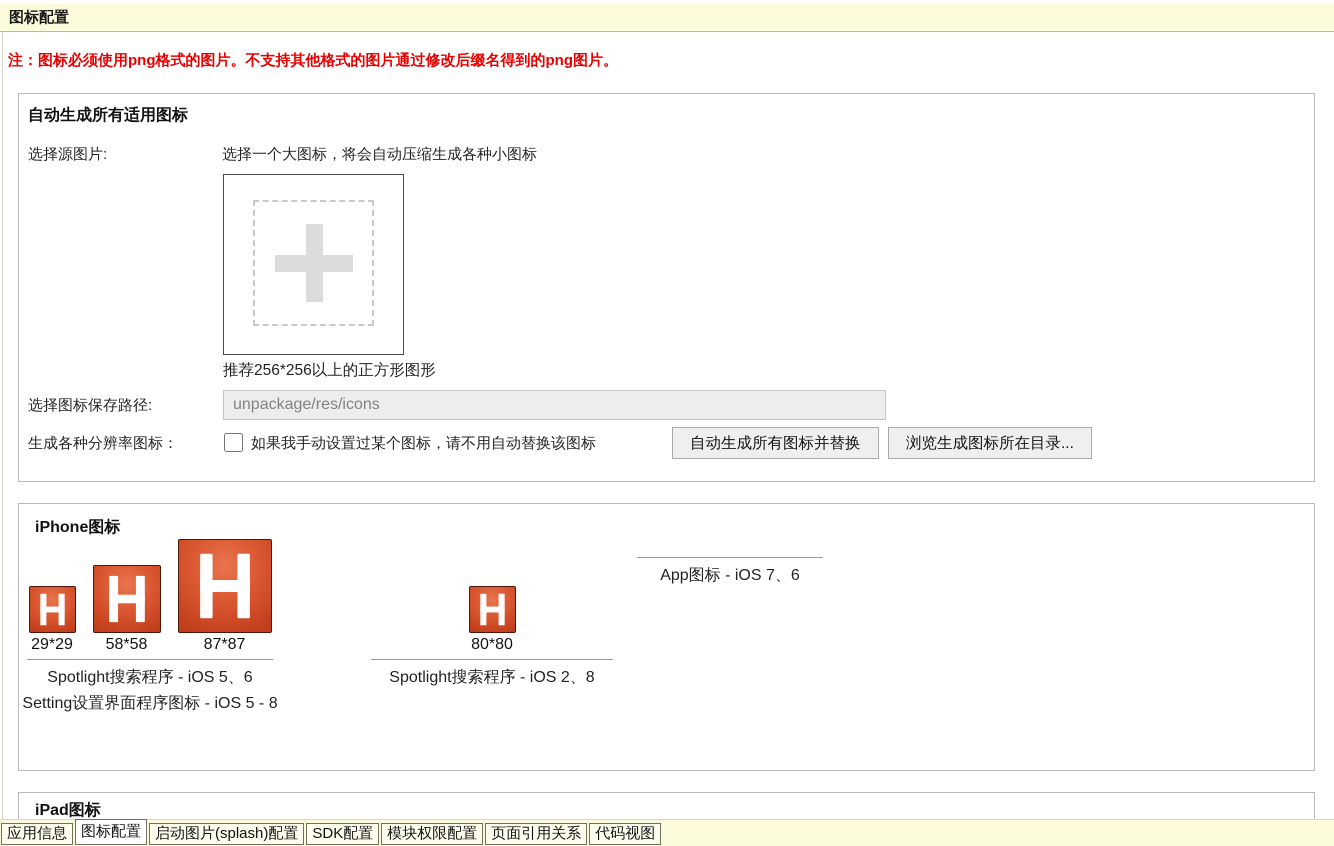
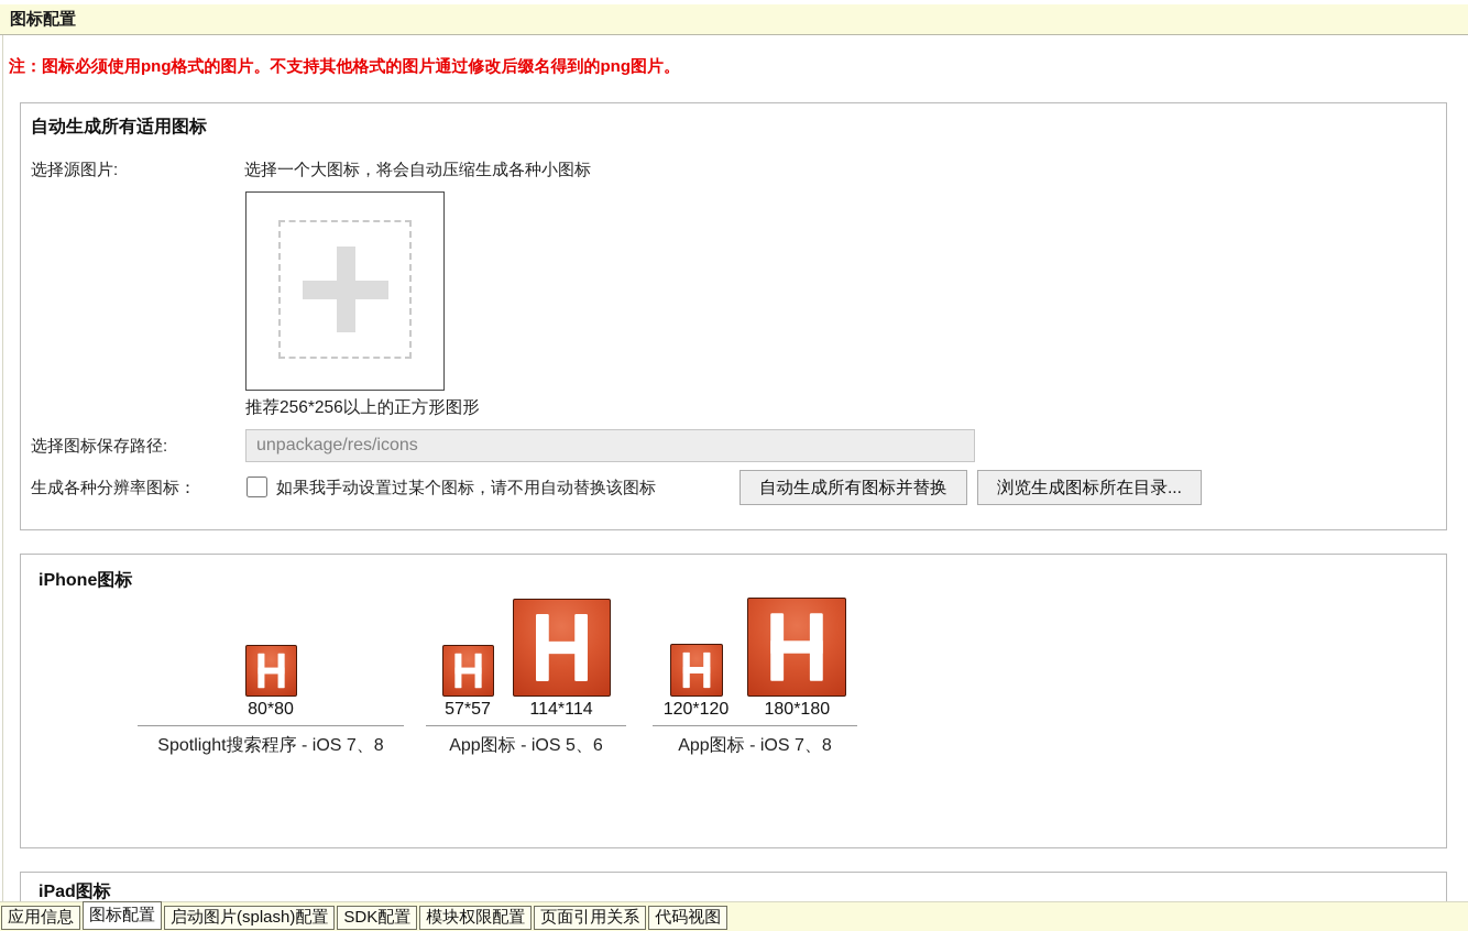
  图标配置
  注：图标必须使用png格式的图片。不支持其他格式的图片通过修改后缀名得到的png图片。
  自动生成所有适用图标
  选择源图片:
  选择一个大图标，将会自动压缩生成各种小图标
  推荐256*256以上的正方形图形
  选择图标保存路径:
  unpackage/res/icons
  生成各种分辨率图标：
  如果我手动设置过某个图标，请不用自动替换该图标
  自动生成所有图标并替换
  浏览生成图标所在目录...
  iPhone图标
- 29*29
- 58*58
- 87*87
- Spotlight搜索程序 - iOS 5、6
- Setting设置界面程序图标 - iOS 5 - 8
  80*80
- Spotlight搜索程序 - iOS 2、8
+ Spotlight搜索程序 - iOS 7、8
+ 57*57
+ 114*114
+ App图标 - iOS 5、6
+ 120*120
+ 180*180
- App图标 - iOS 7、6
+ App图标 - iOS 7、8
  iPad图标
  应用信息
  图标配置
  启动图片(splash)配置
  SDK配置
  模块权限配置
  页面引用关系
  代码视图
